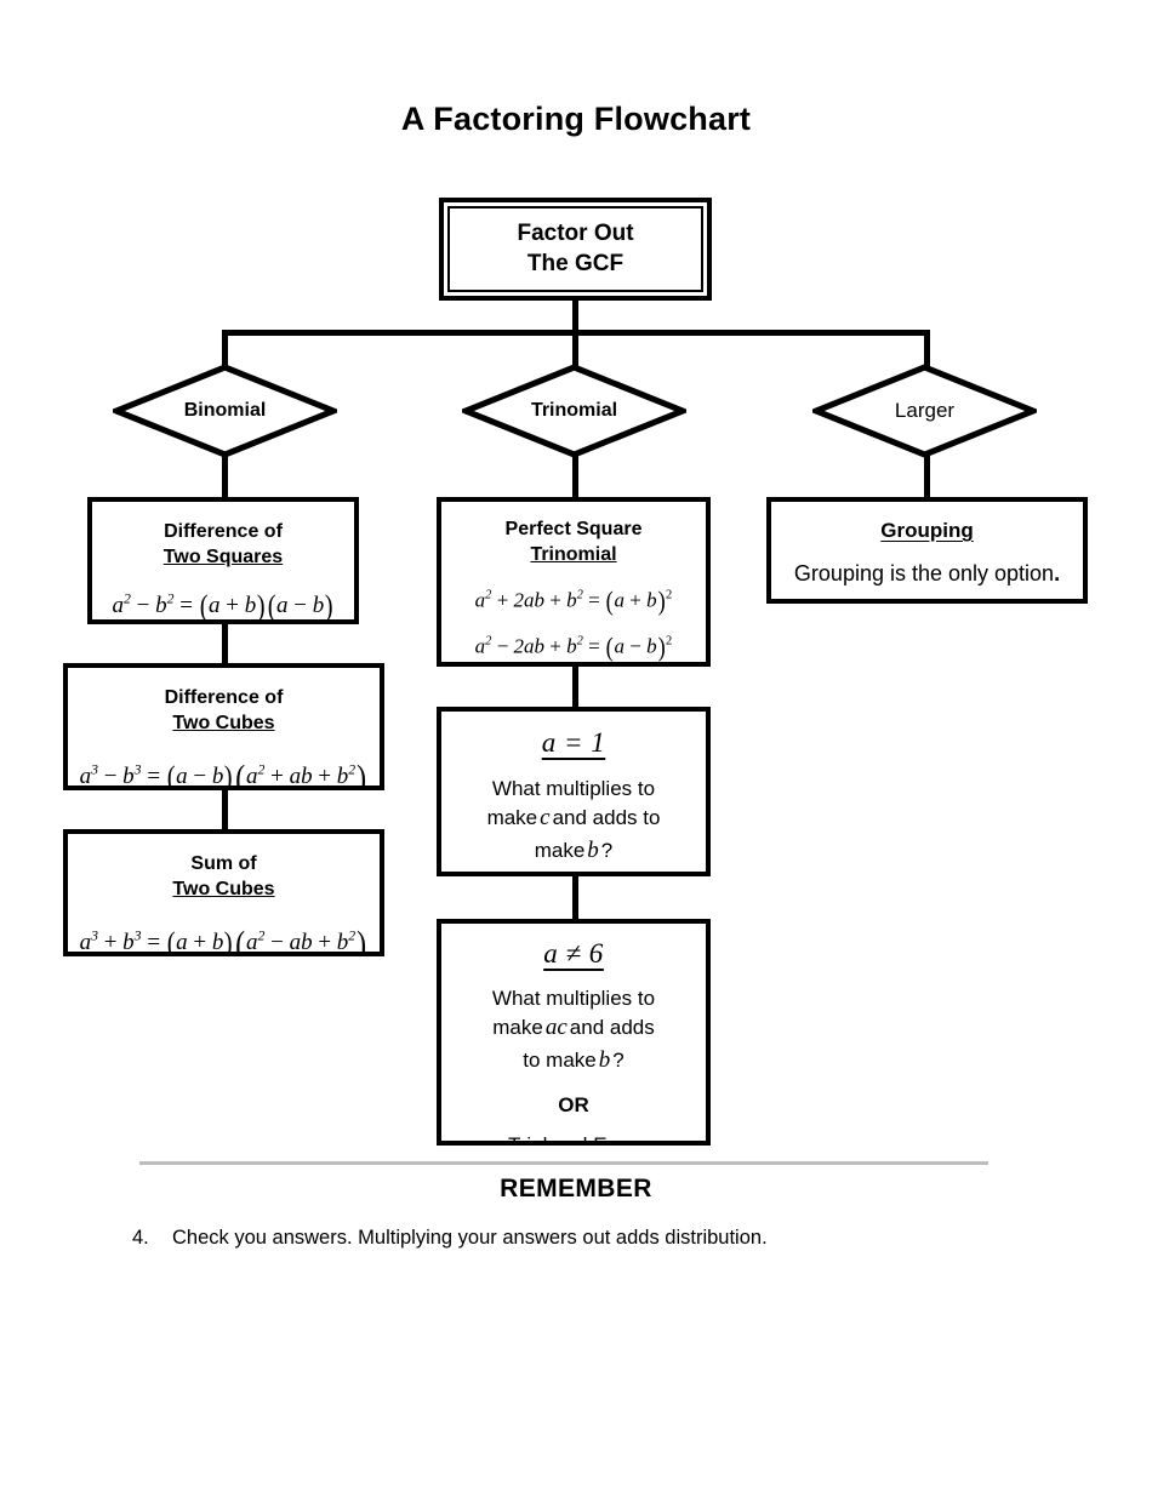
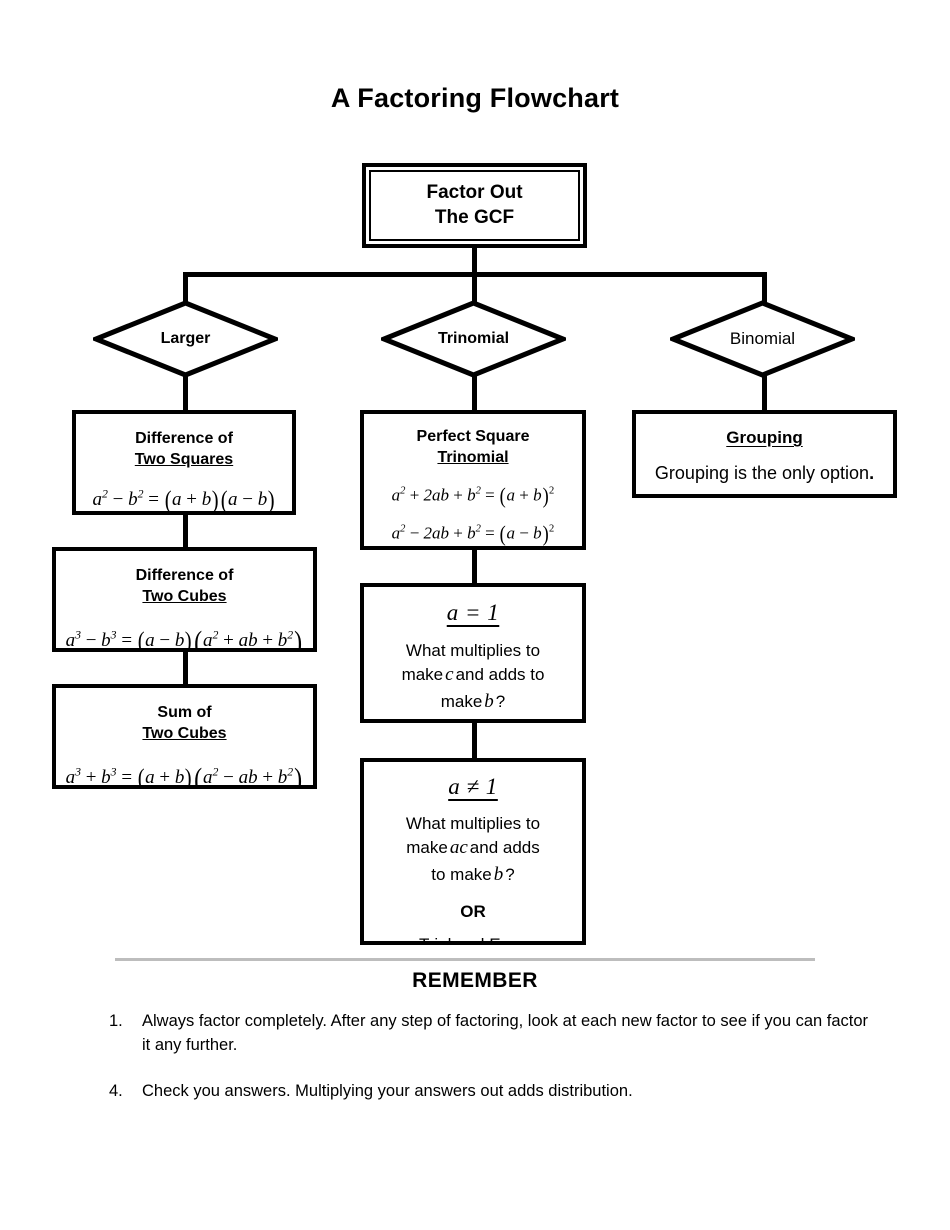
  A Factoring Flowchart
  Factor Out
  The GCF
- Binomial
+ Larger
  Trinomial
- Larger
+ Binomial
  Difference of
  Two Squares
  a2 − b2 = (a + b)(a − b)
  Difference of
  Two Cubes
  a3 − b3 = (a − b)(a2 + ab + b2)
  Sum of
  Two Cubes
  a3 + b3 = (a + b)(a2 − ab + b2)
  Perfect Square
  Trinomial
  a2 + 2ab + b2 = (a + b)2
  a2 − 2ab + b2 = (a − b)2
  a = 1
  What multiplies to
  makecand adds to
  makeb?
- a ≠ 6
+ a ≠ 1
  What multiplies to
  makeacand adds
  to makeb?
  OR
  Trial and Error
  Grouping
  Grouping is the only option.
  REMEMBER
+ 1.
+ Always factor completely. After any step of factoring, look at each new factor to see if you can factor it any further.
  4.
  Check you answers. Multiplying your answers out adds distribution.
